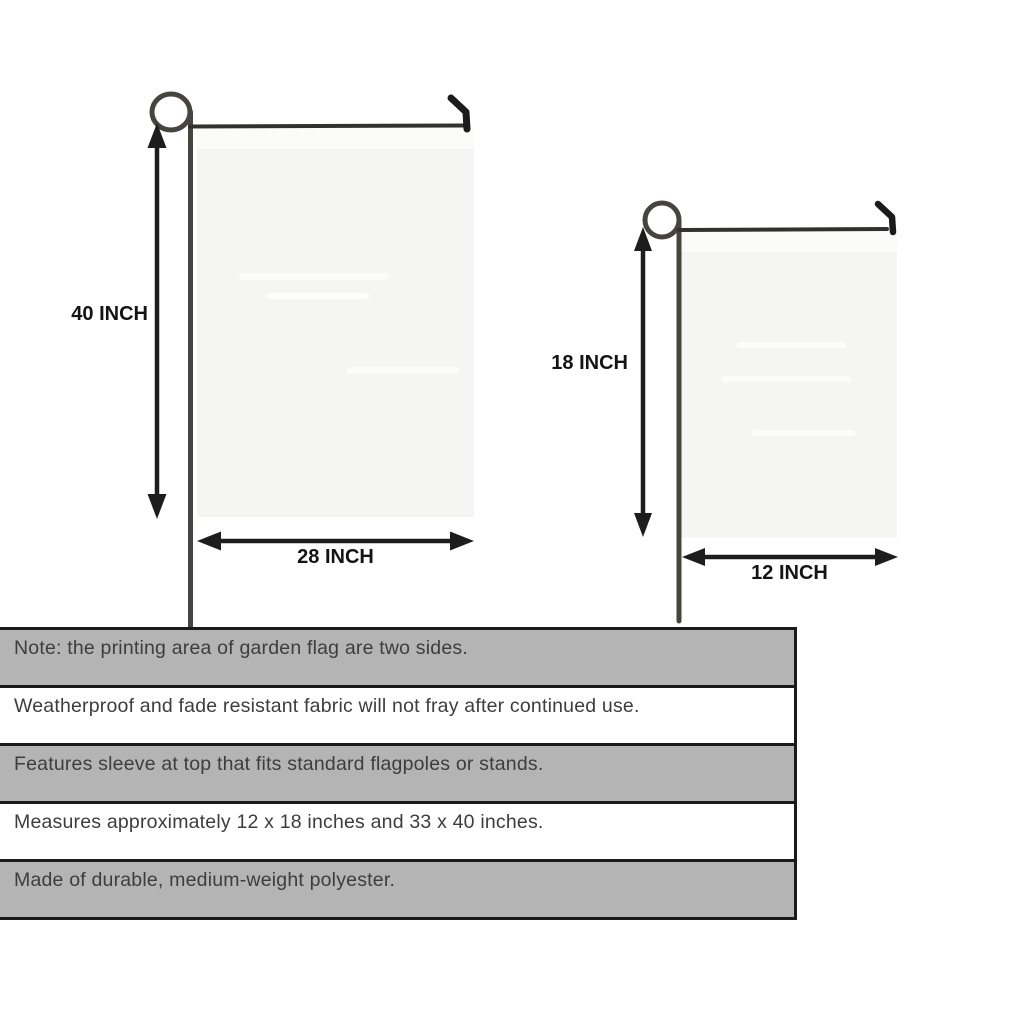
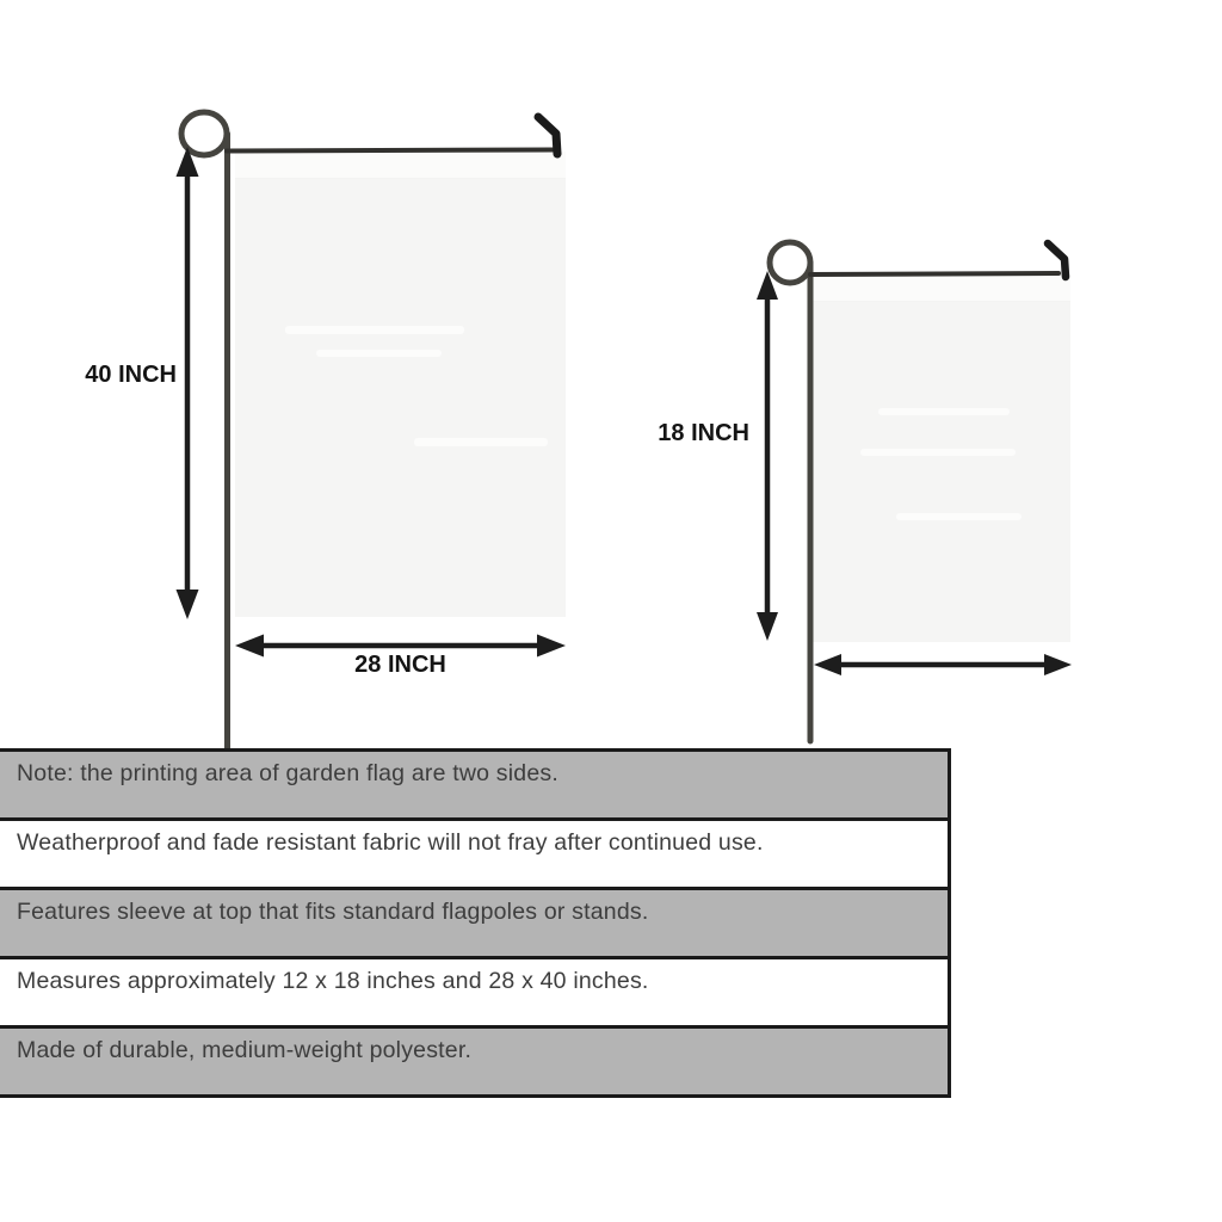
  40 INCH
  28 INCH
  18 INCH
- 12 INCH
  Note: the printing area of garden flag are two sides.
  Weatherproof and fade resistant fabric will not fray after continued use.
  Features sleeve at top that fits standard flagpoles or stands.
- Measures approximately 12 x 18 inches and 33 x 40 inches.
+ Measures approximately 12 x 18 inches and 28 x 40 inches.
  Made of durable, medium-weight polyester.
